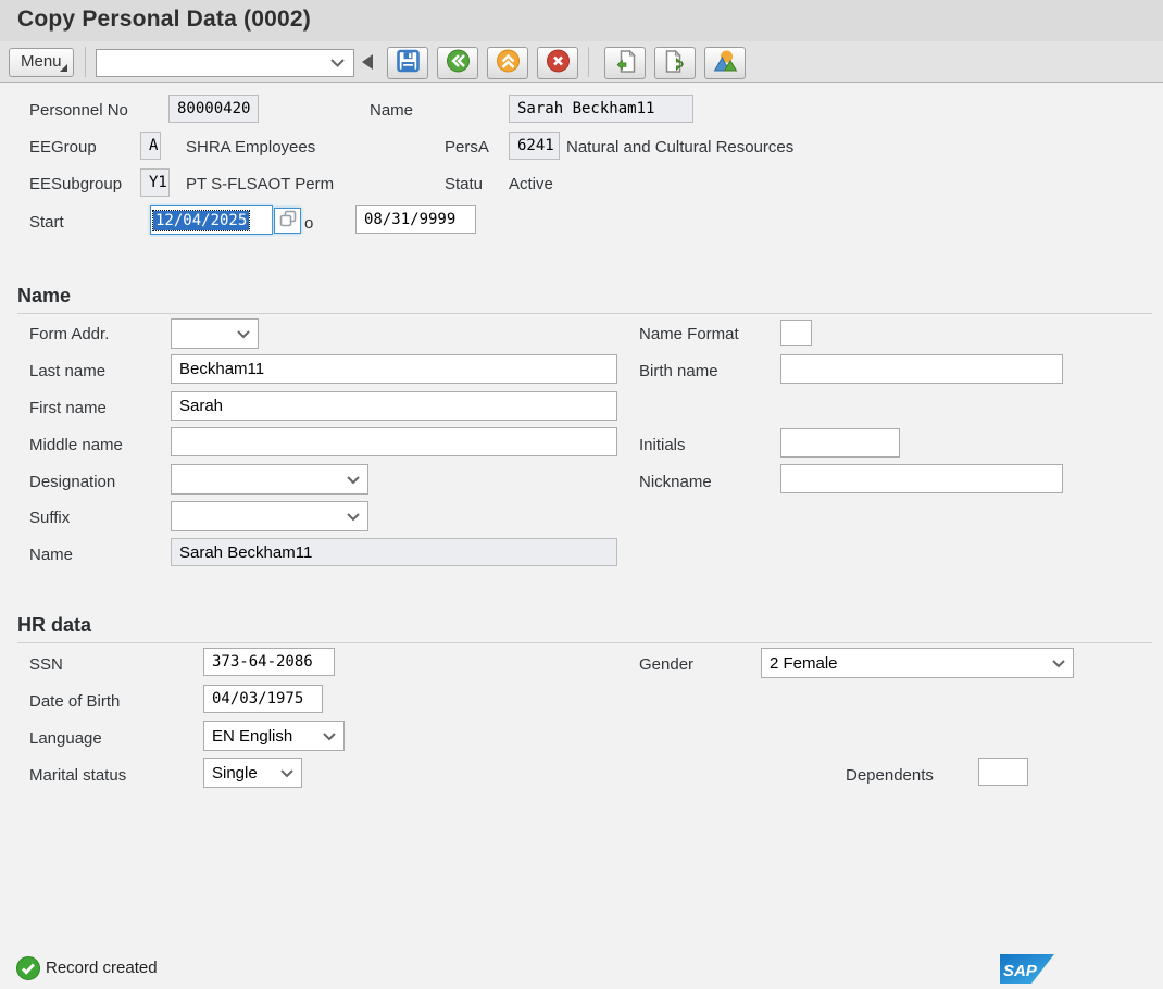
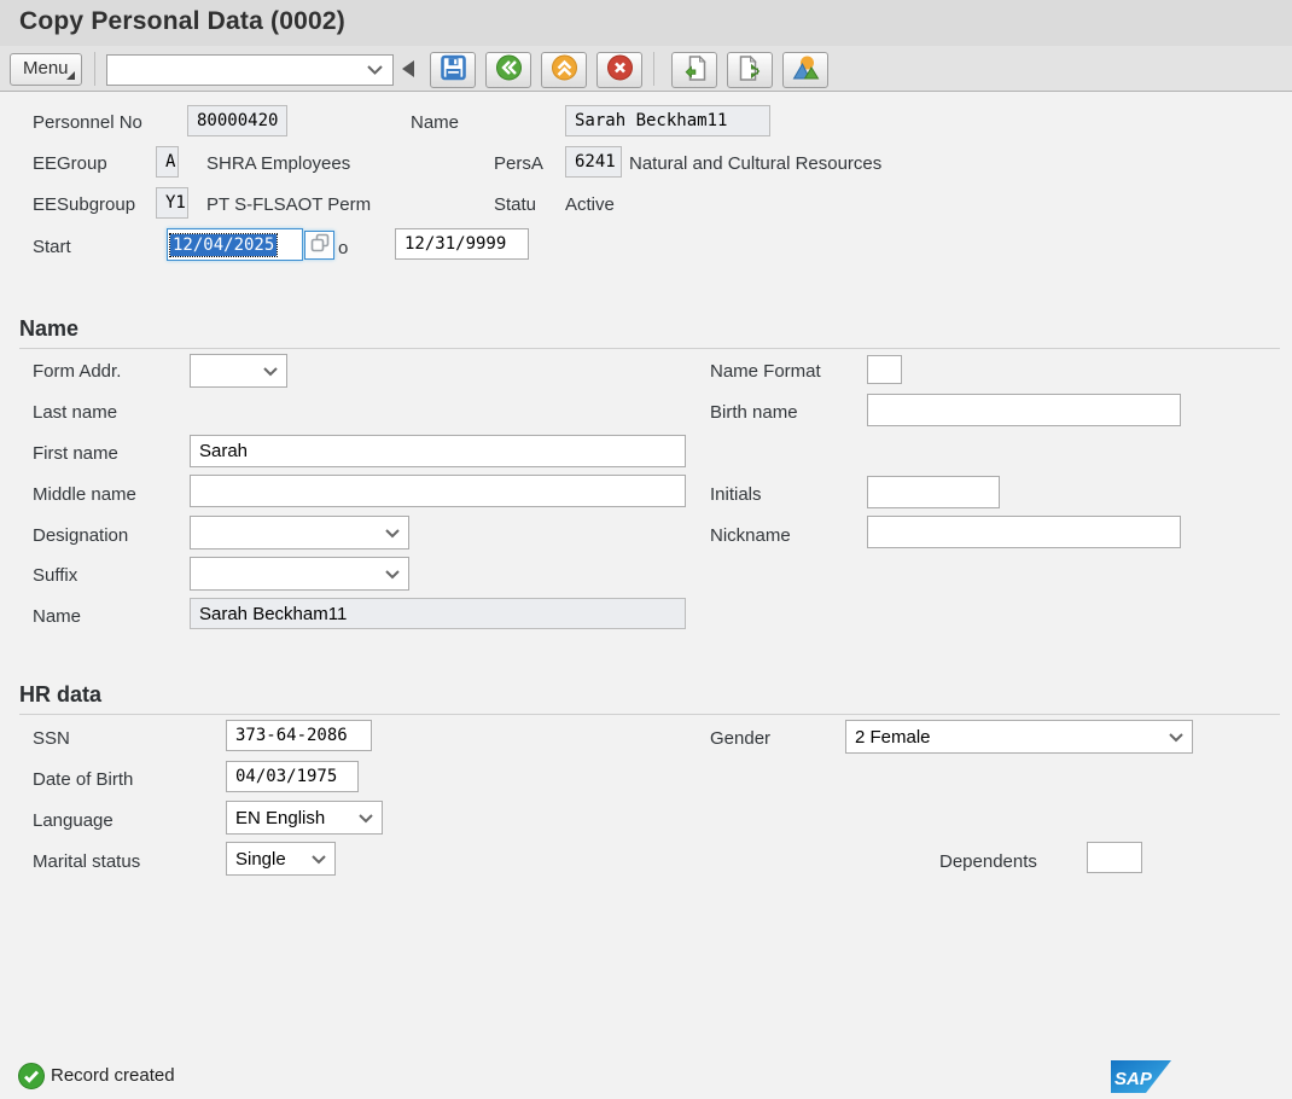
  Copy Personal Data (0002)
  Menu
  Personnel No
  80000420
  Name
  Sarah Beckham11
  EEGroup
  A
  SHRA Employees
  PersA
  6241
  Natural and Cultural Resources
  EESubgroup
  Y1
  PT S-FLSAOT Perm
  Statu
  Active
  Start
  12/04/2025
  o
- 08/31/9999
+ 12/31/9999
  Name
  Form Addr.
  Name Format
  Last name
- Beckham11
  Birth name
  First name
  Sarah
  Middle name
  Initials
  Designation
  Nickname
  Suffix
  Name
  Sarah Beckham11
  HR data
  SSN
  373-64-2086
  Gender
  2 Female
  Date of Birth
  04/03/1975
  Language
  EN English
  Marital status
  Single
  Dependents
  Record created
  SAP
